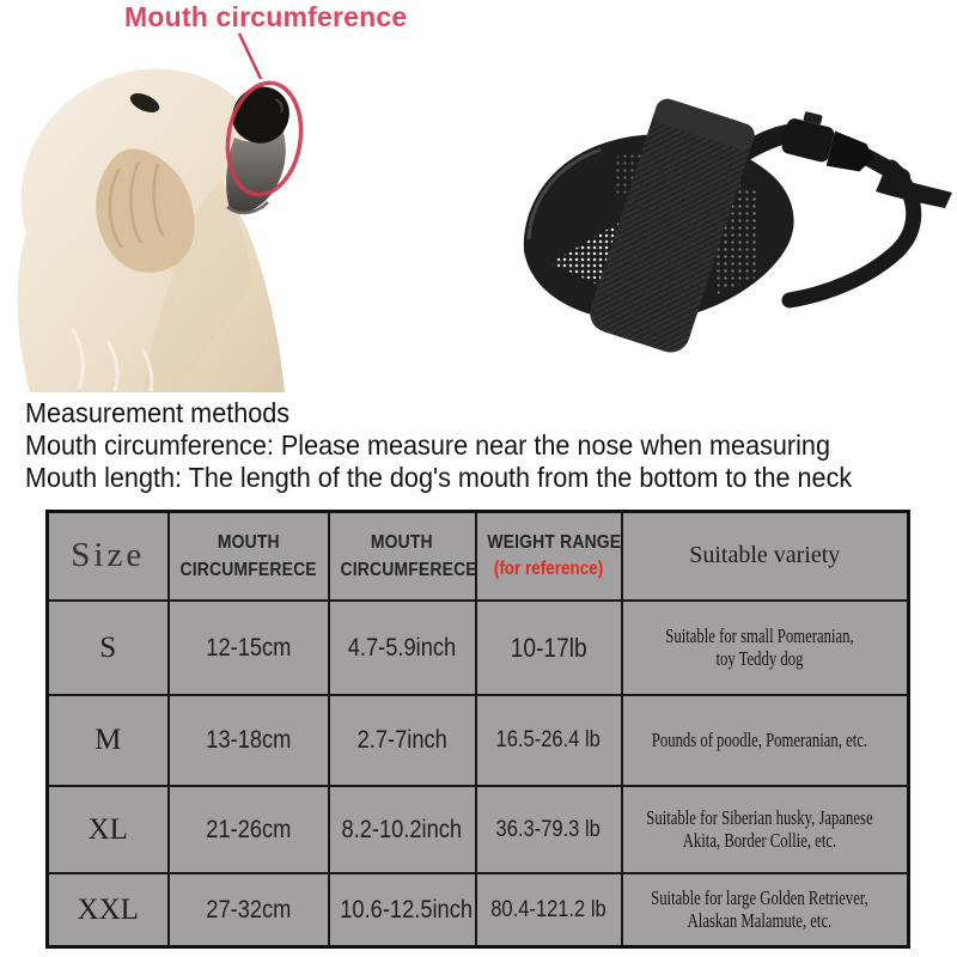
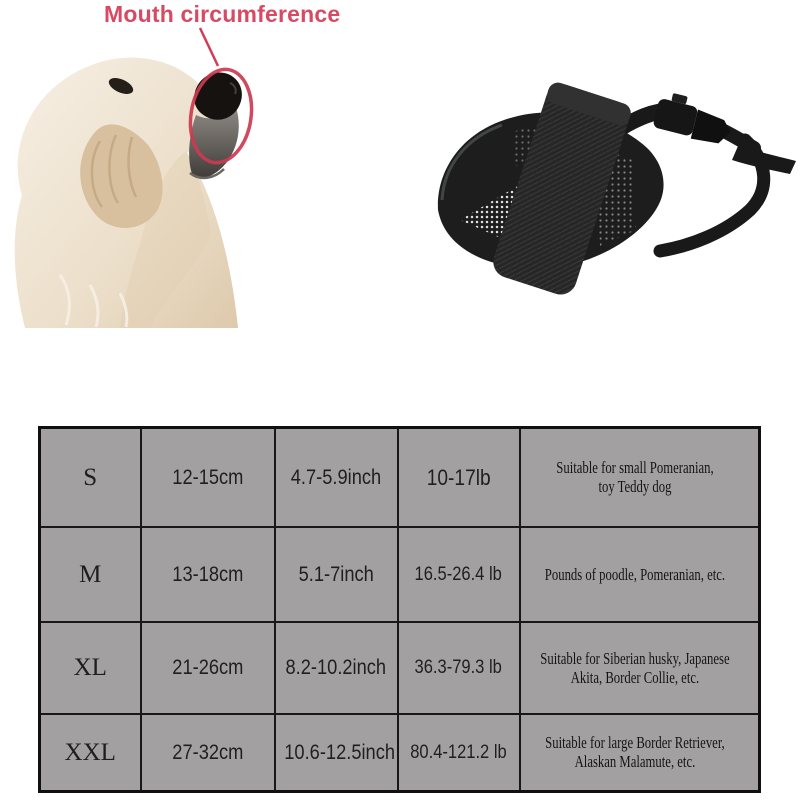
  Mouth circumference
- Measurement methods
- Mouth circumference: Please measure near the nose when measuring
- Mouth length: The length of the dog's mouth from the bottom to the neck
- Size	MOUTH CIRCUMFERECE	MOUTH CIRCUMFERECE	WEIGHT RANGE (for reference)	Suitable variety
  S	12-15cm	4.7-5.9inch	10-17lb	Suitable for small Pomeranian, toy Teddy dog
- M	13-18cm	2.7-7inch	16.5-26.4 lb	Pounds of poodle, Pomeranian, etc.
+ M	13-18cm	5.1-7inch	16.5-26.4 lb	Pounds of poodle, Pomeranian, etc.
  XL	21-26cm	8.2-10.2inch	36.3-79.3 lb	Suitable for Siberian husky, Japanese Akita, Border Collie, etc.
- XXL	27-32cm	10.6-12.5inch	80.4-121.2 lb	Suitable for large Golden Retriever, Alaskan Malamute, etc.
+ XXL	27-32cm	10.6-12.5inch	80.4-121.2 lb	Suitable for large Border Retriever, Alaskan Malamute, etc.
